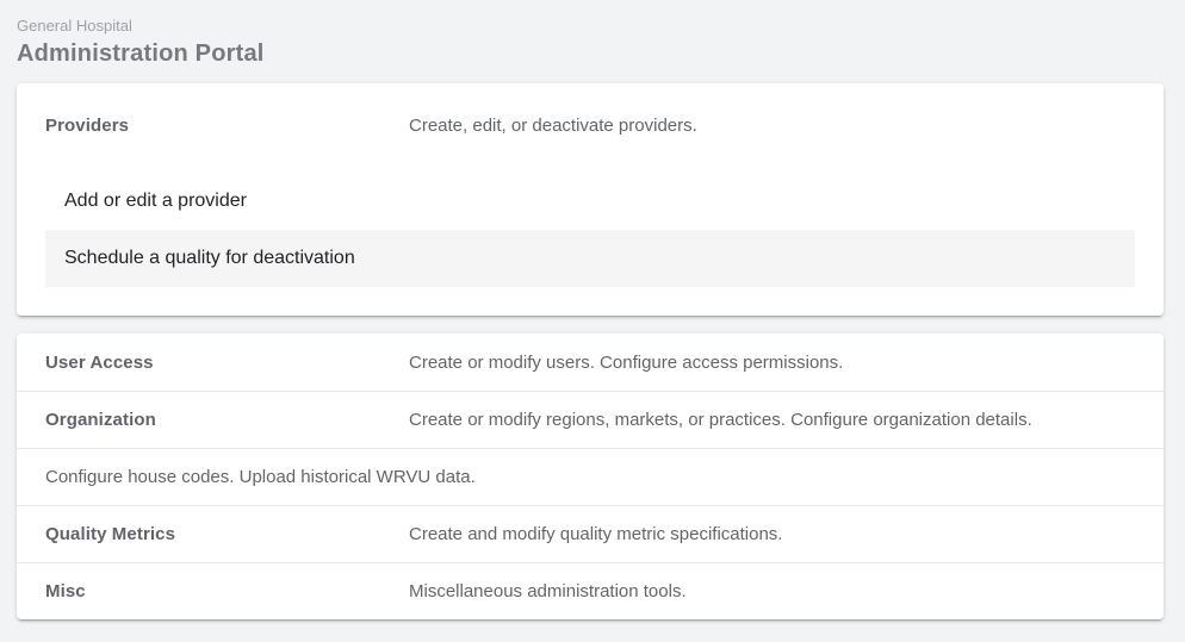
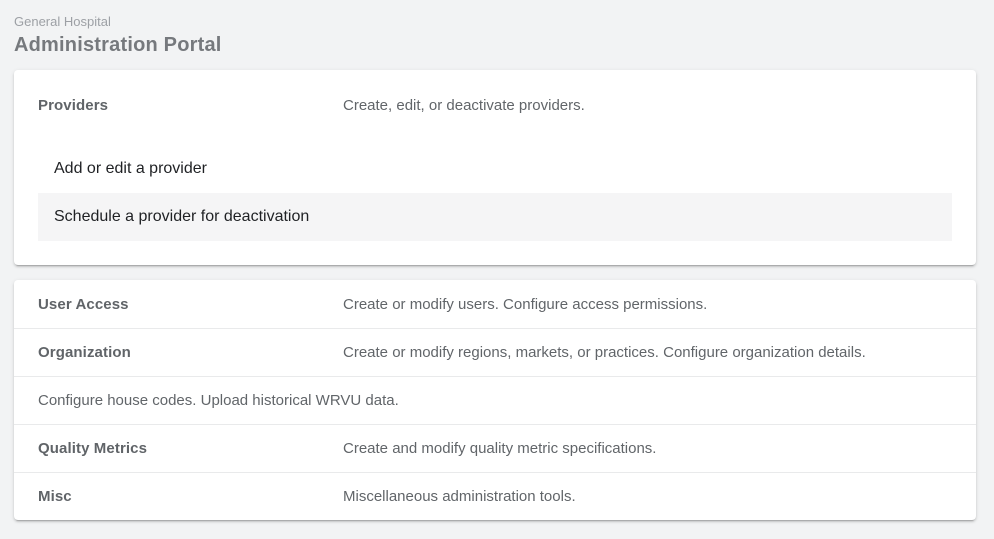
  General Hospital
  Administration Portal
  Providers
  Create, edit, or deactivate providers.
  Add or edit a provider
- Schedule a quality for deactivation
+ Schedule a provider for deactivation
  User Access
  Create or modify users. Configure access permissions.
  Organization
  Create or modify regions, markets, or practices. Configure organization details.
  Configure house codes. Upload historical WRVU data.
  Quality Metrics
  Create and modify quality metric specifications.
  Misc
  Miscellaneous administration tools.
